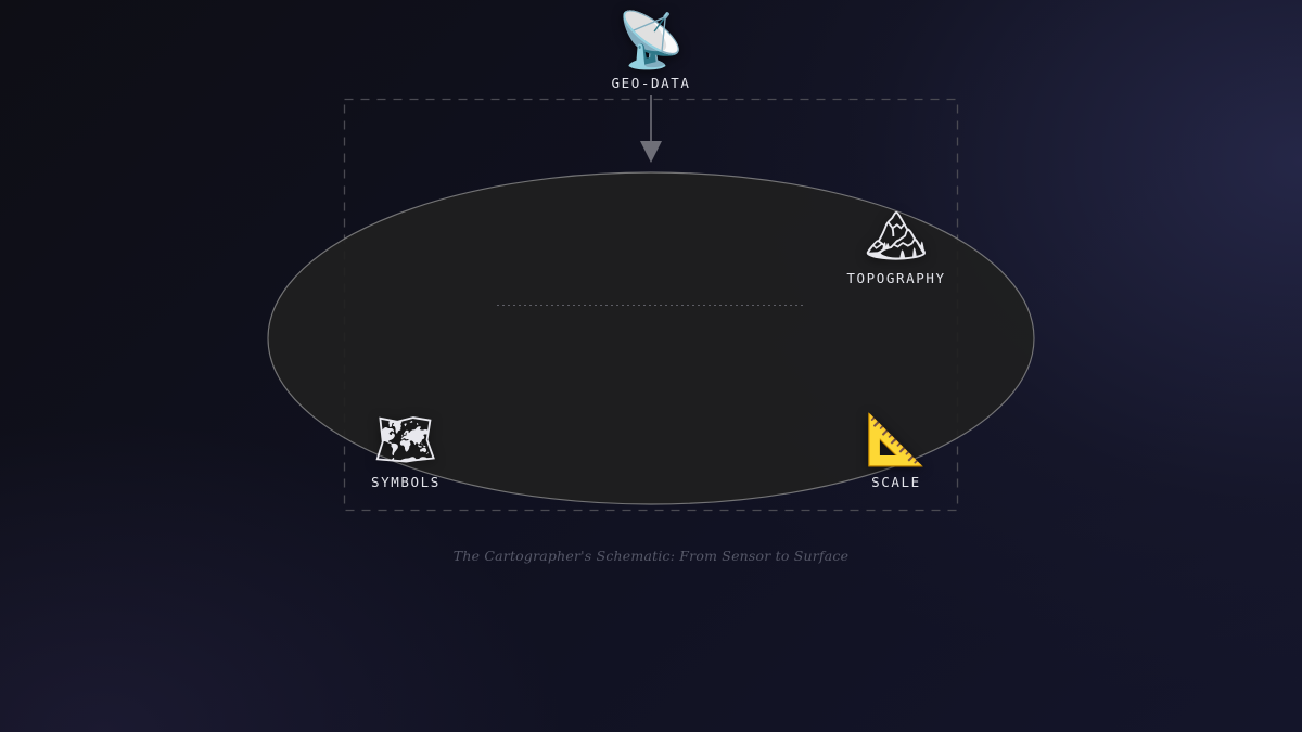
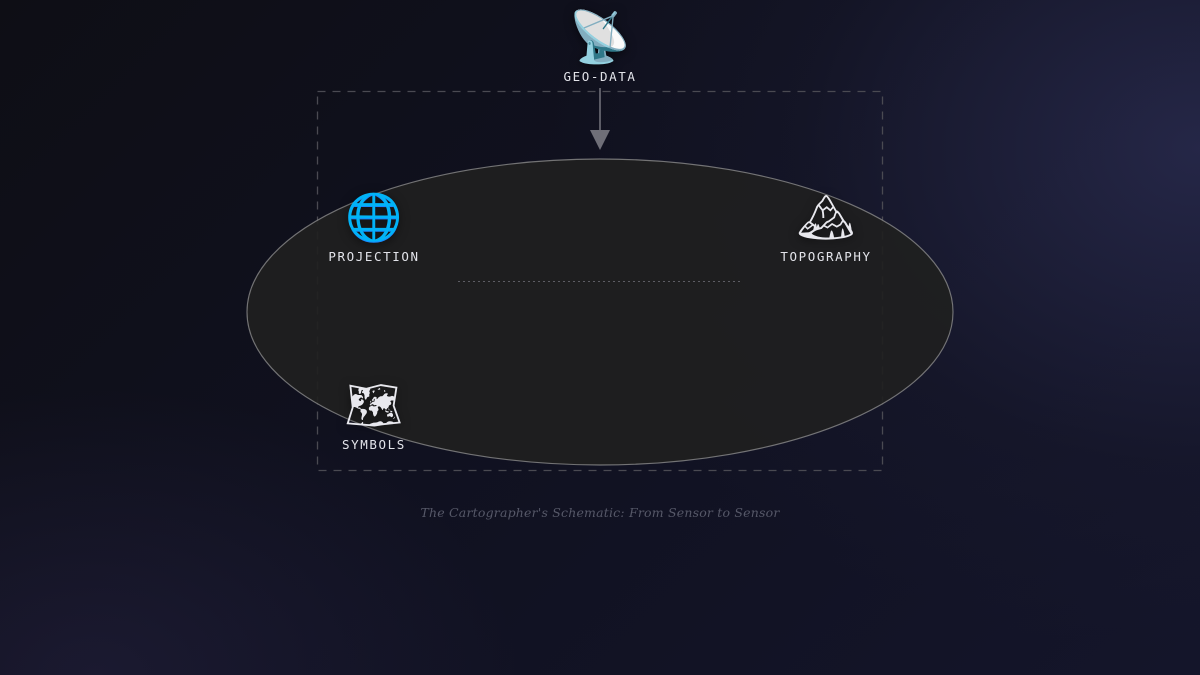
  📡
  GEO-DATA
+ 🌐
+ PROJECTION
  🏔
  TOPOGRAPHY
  🗺
  SYMBOLS
- 📐
- SCALE
- The Cartographer's Schematic: From Sensor to Surface
+ The Cartographer's Schematic: From Sensor to Sensor
